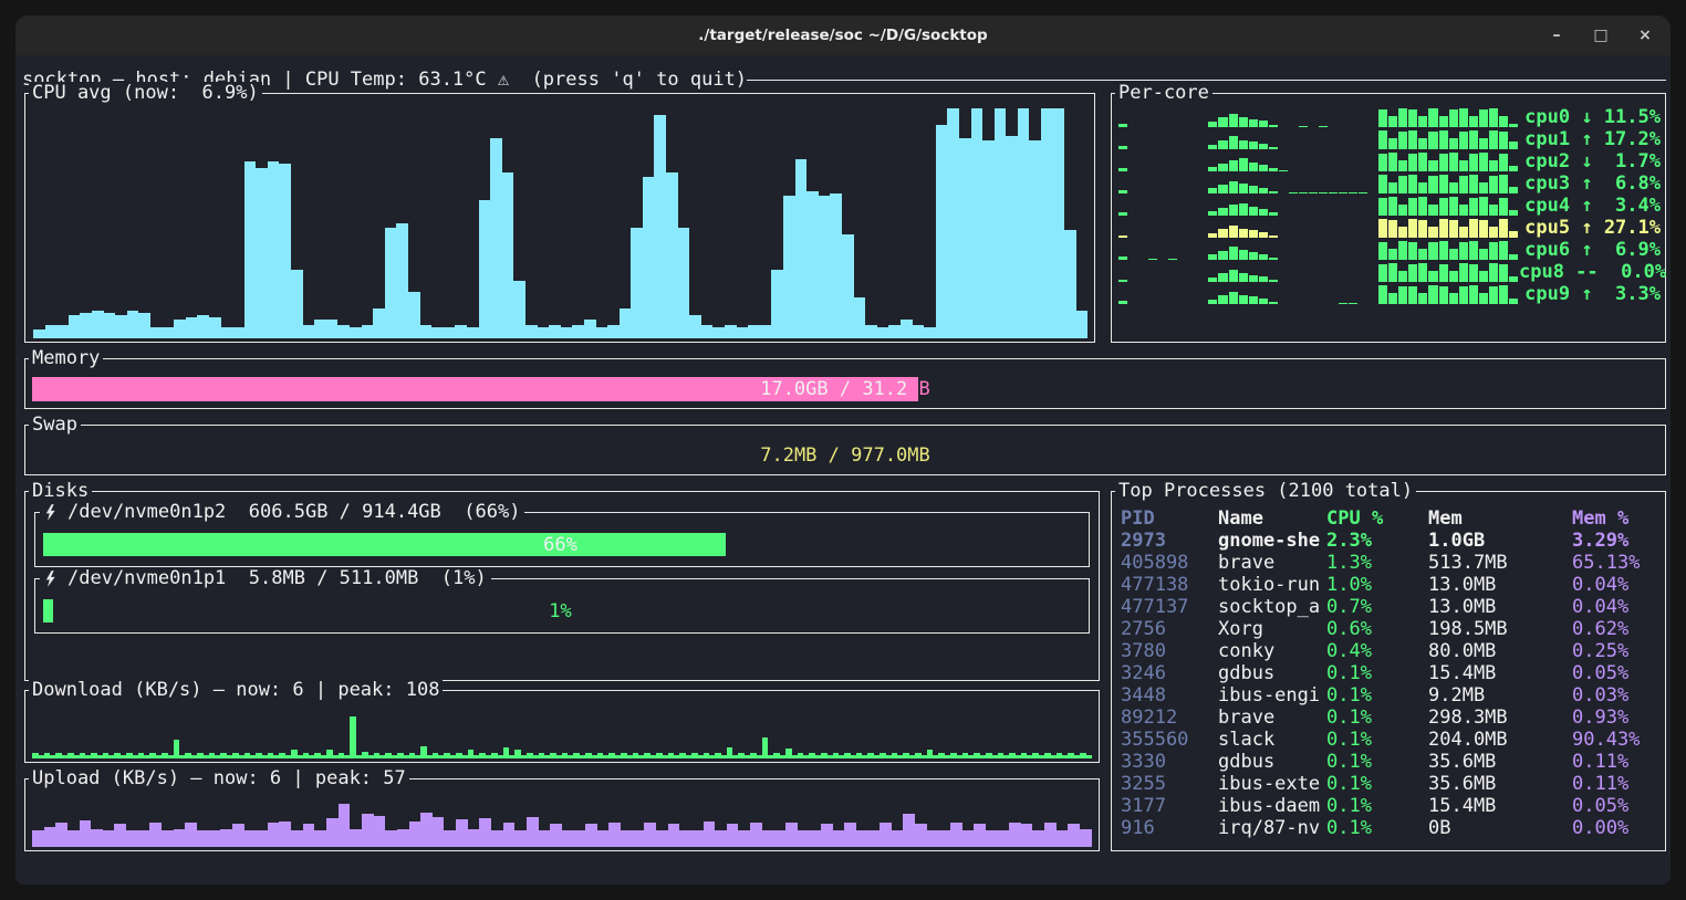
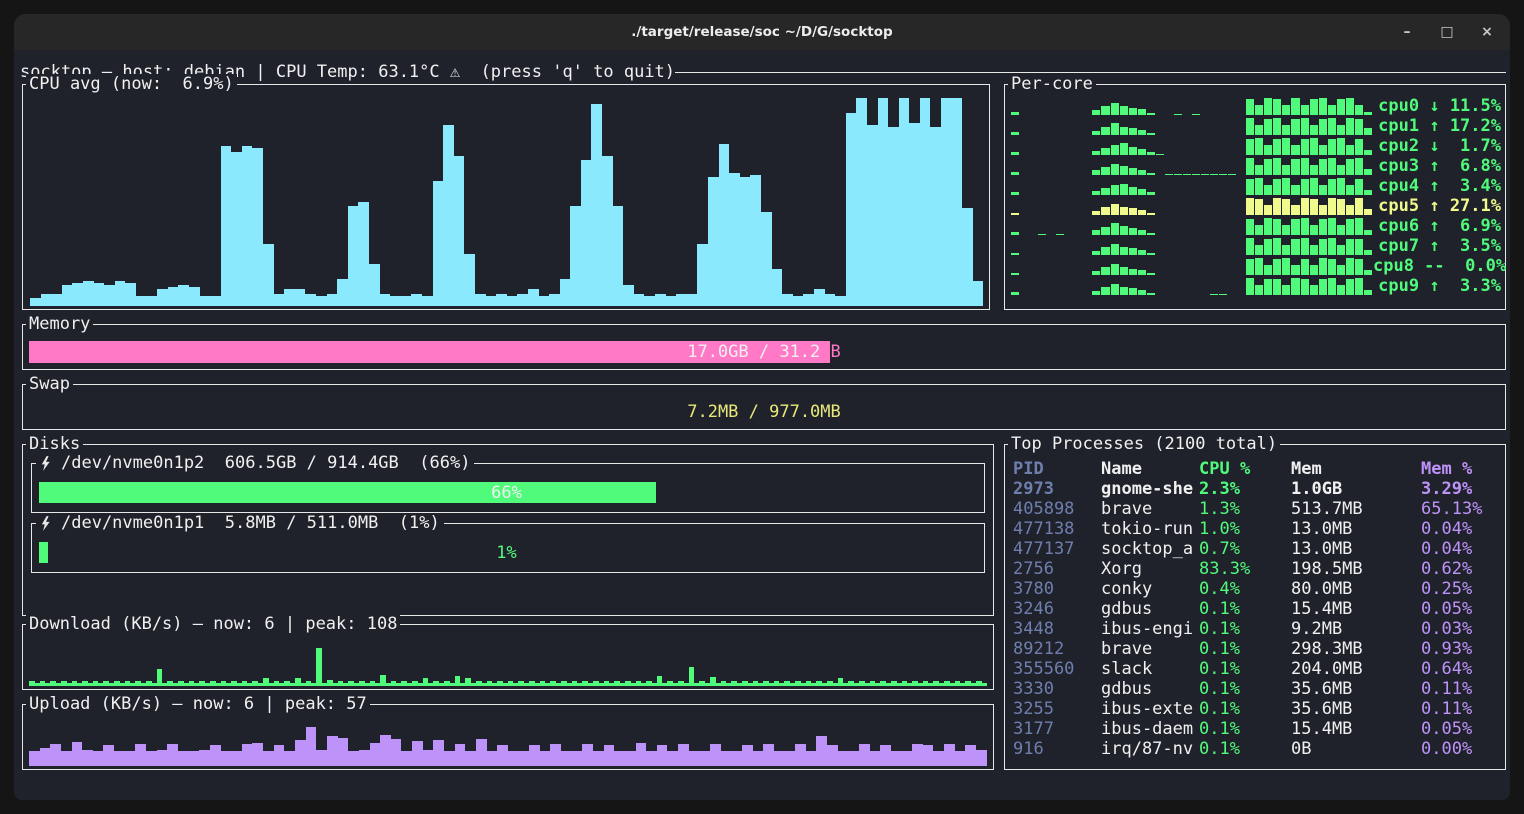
  ./target/release/soc ~/D/G/socktop
  –
  □
  ×
  socktop — host: debian | CPU Temp: 63.1°C ⚠ (press 'q' to quit)
  CPU avg (now: 6.9%)
  Per-core
  cpu0 ↓ 11.5%
  cpu1 ↑ 17.2%
  cpu2 ↓ 1.7%
  cpu3 ↑ 6.8%
  cpu4 ↑ 3.4%
  cpu5 ↑ 27.1%
  cpu6 ↑ 6.9%
+ cpu7 ↑ 3.5%
  cpu8 -- 0.0%
  cpu9 ↑ 3.3%
  Memory
  17.0GB / 31.2
  GB
  Swap
  7.2MB / 977.0MB
  Disks
  /dev/nvme0n1p2
  606.5GB / 914.4GB
  (66%)
  66%
  /dev/nvme0n1p1
  5.8MB / 511.0MB
  (1%)
  1%
  Download (KB/s) — now: 6 | peak: 108
  Upload (KB/s) — now: 6 | peak: 57
  Top Processes (2100 total)
  PID
  Name
  CPU %
  Mem
  Mem %
  2973
  gnome-she
  2.3%
  1.0GB
  3.29%
  405898
  brave
  1.3%
  513.7MB
  65.13%
  477138
  tokio-run
  1.0%
  13.0MB
  0.04%
  477137
  socktop_a
  0.7%
  13.0MB
  0.04%
  2756
  Xorg
- 0.6%
+ 83.3%
  198.5MB
  0.62%
  3780
  conky
  0.4%
  80.0MB
  0.25%
  3246
  gdbus
  0.1%
  15.4MB
  0.05%
  3448
  ibus-engi
  0.1%
  9.2MB
  0.03%
  89212
  brave
  0.1%
  298.3MB
  0.93%
  355560
  slack
  0.1%
  204.0MB
- 90.43%
+ 0.64%
  3330
  gdbus
  0.1%
  35.6MB
  0.11%
  3255
  ibus-exte
  0.1%
  35.6MB
  0.11%
  3177
  ibus-daem
  0.1%
  15.4MB
  0.05%
  916
  irq/87-nv
  0.1%
  0B
  0.00%
